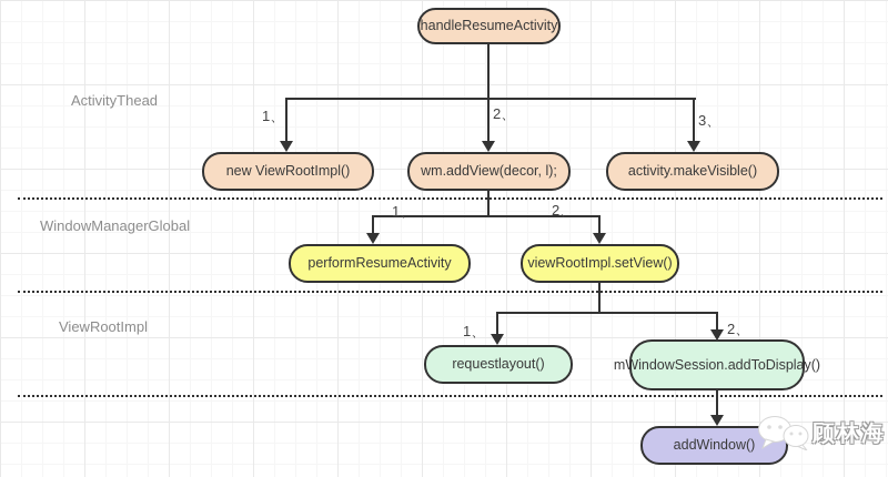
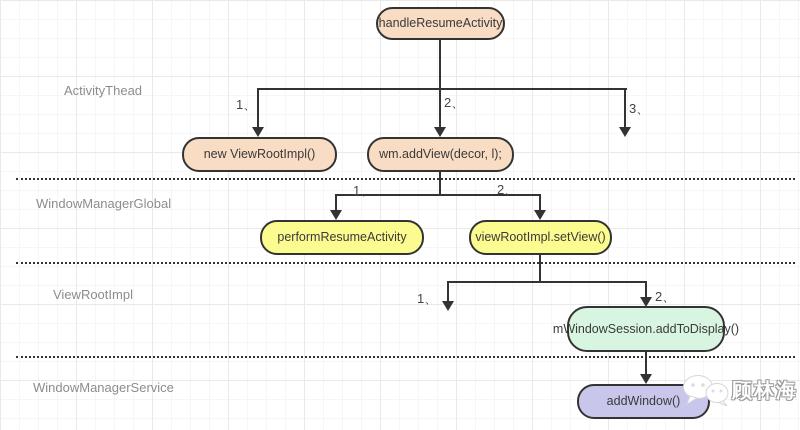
  ActivityThead
  WindowManagerGlobal
  ViewRootImpl
+ WindowManagerService
  1、
  2、
  3、
  1、
  2、
  1、
  2、
  handleResumeActivity
  new ViewRootImpl()
  wm.addView(decor, l);
- activity.makeVisible()
  performResumeActivity
  viewRootImpl.setView()
- requestlayout()
  mWindowSession.addToDisplay()
  addWindow()
  顾林海
